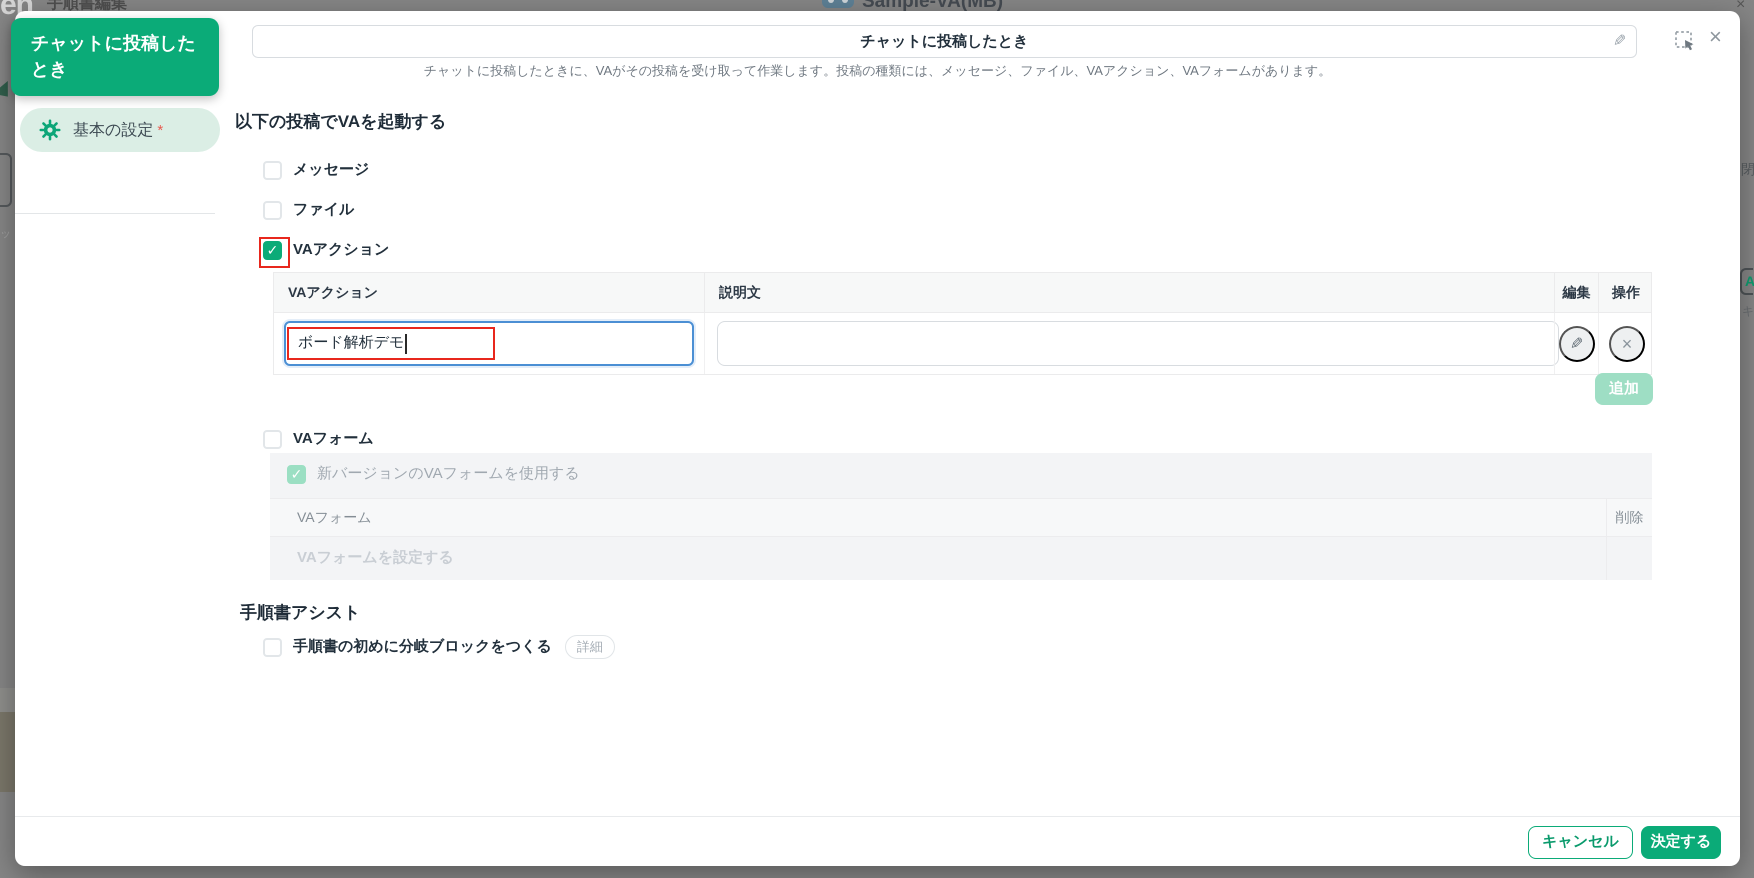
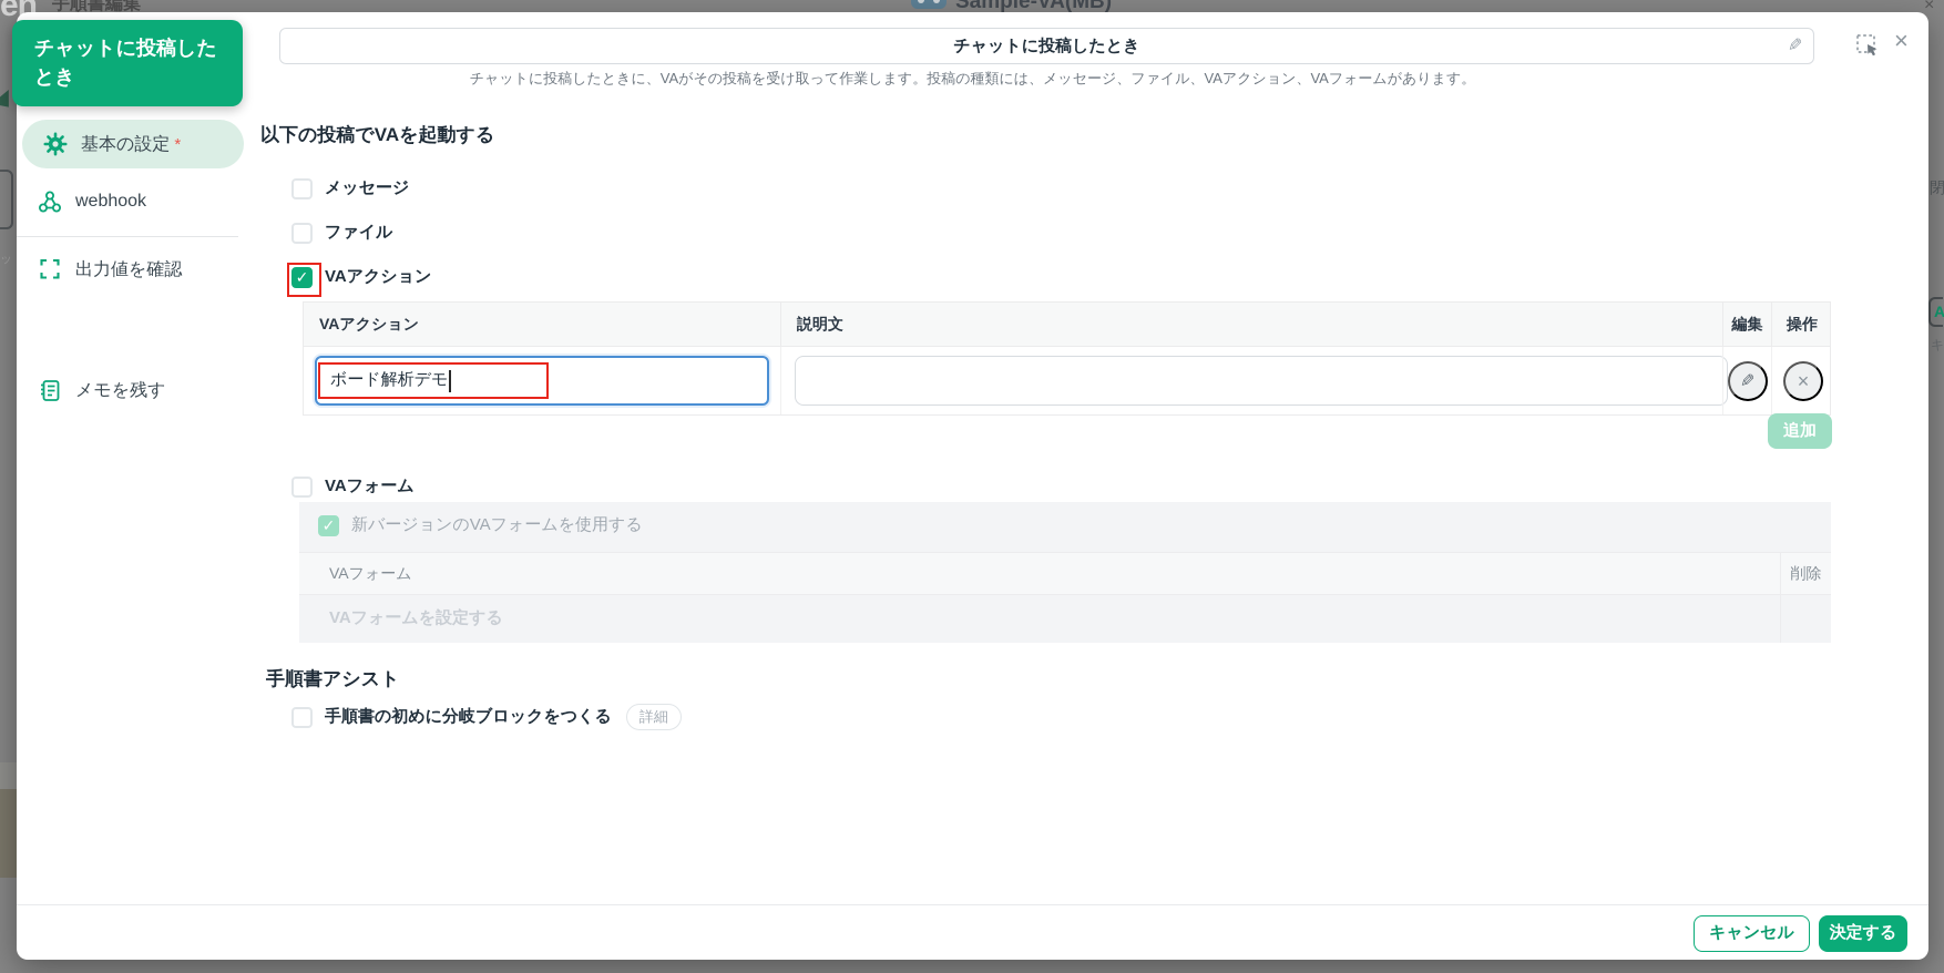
  en
  手順書編集
  Sample-VA(MB)
  ×
  閉
  A
  キ
  チャットに投稿したとき
  チャットに投稿したとき
  ×
  チャットに投稿したときに、VAがその投稿を受け取って作業します。投稿の種類には、メッセージ、ファイル、VAアクション、VAフォームがあります。
  基本の設定
  *
+ webhook
+ 出力値を確認
+ メモを残す
  以下の投稿でVAを起動する
  メッセージ
  ファイル
  ✓
  VAアクション
  VAアクション
  説明文
  編集
  操作
  ボード解析デモ
  ×
  追加
  VAフォーム
  ✓
  新バージョンのVAフォームを使用する
  VAフォーム
  削除
  VAフォームを設定する
  手順書アシスト
  手順書の初めに分岐ブロックをつくる
  詳細
  キャンセル
  決定する
